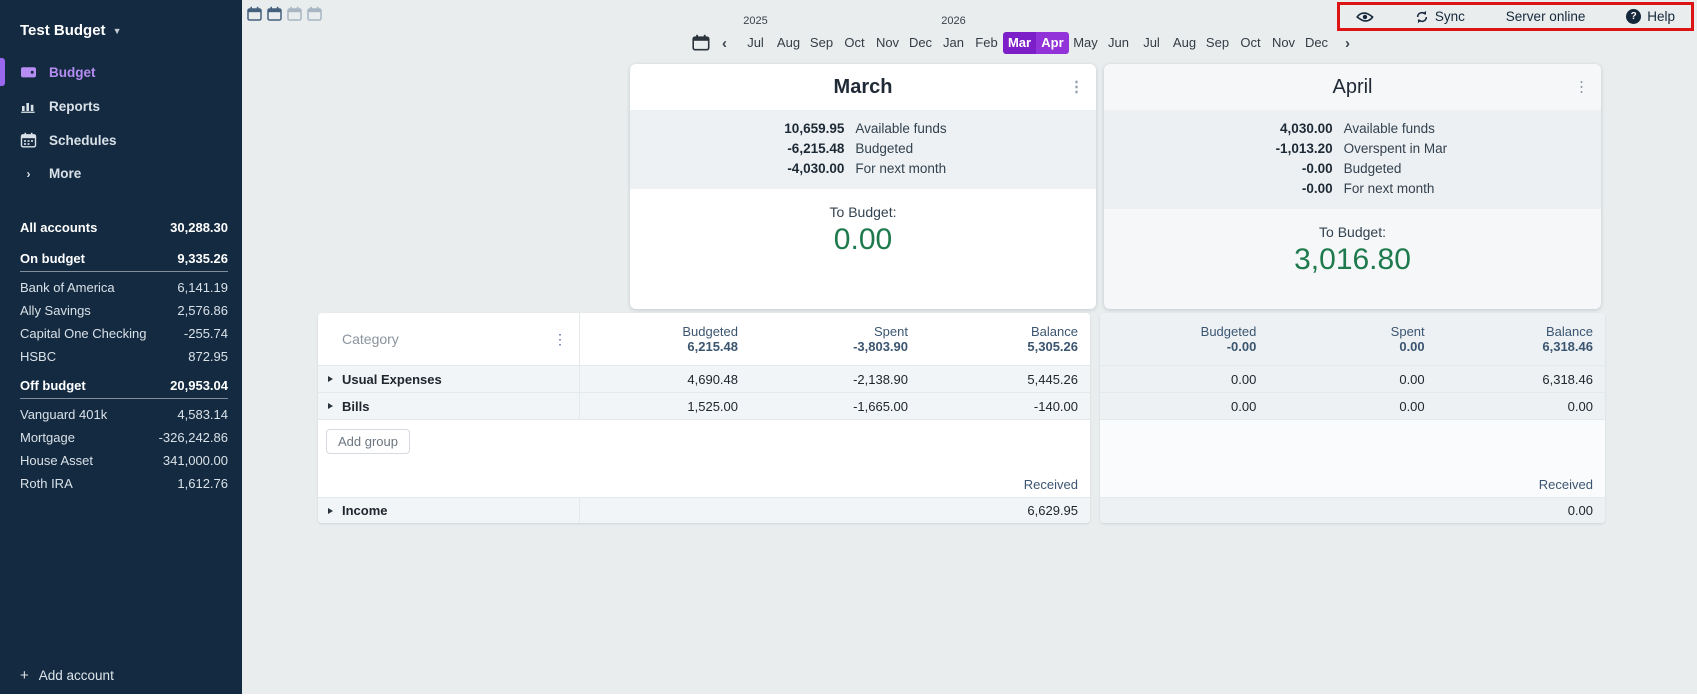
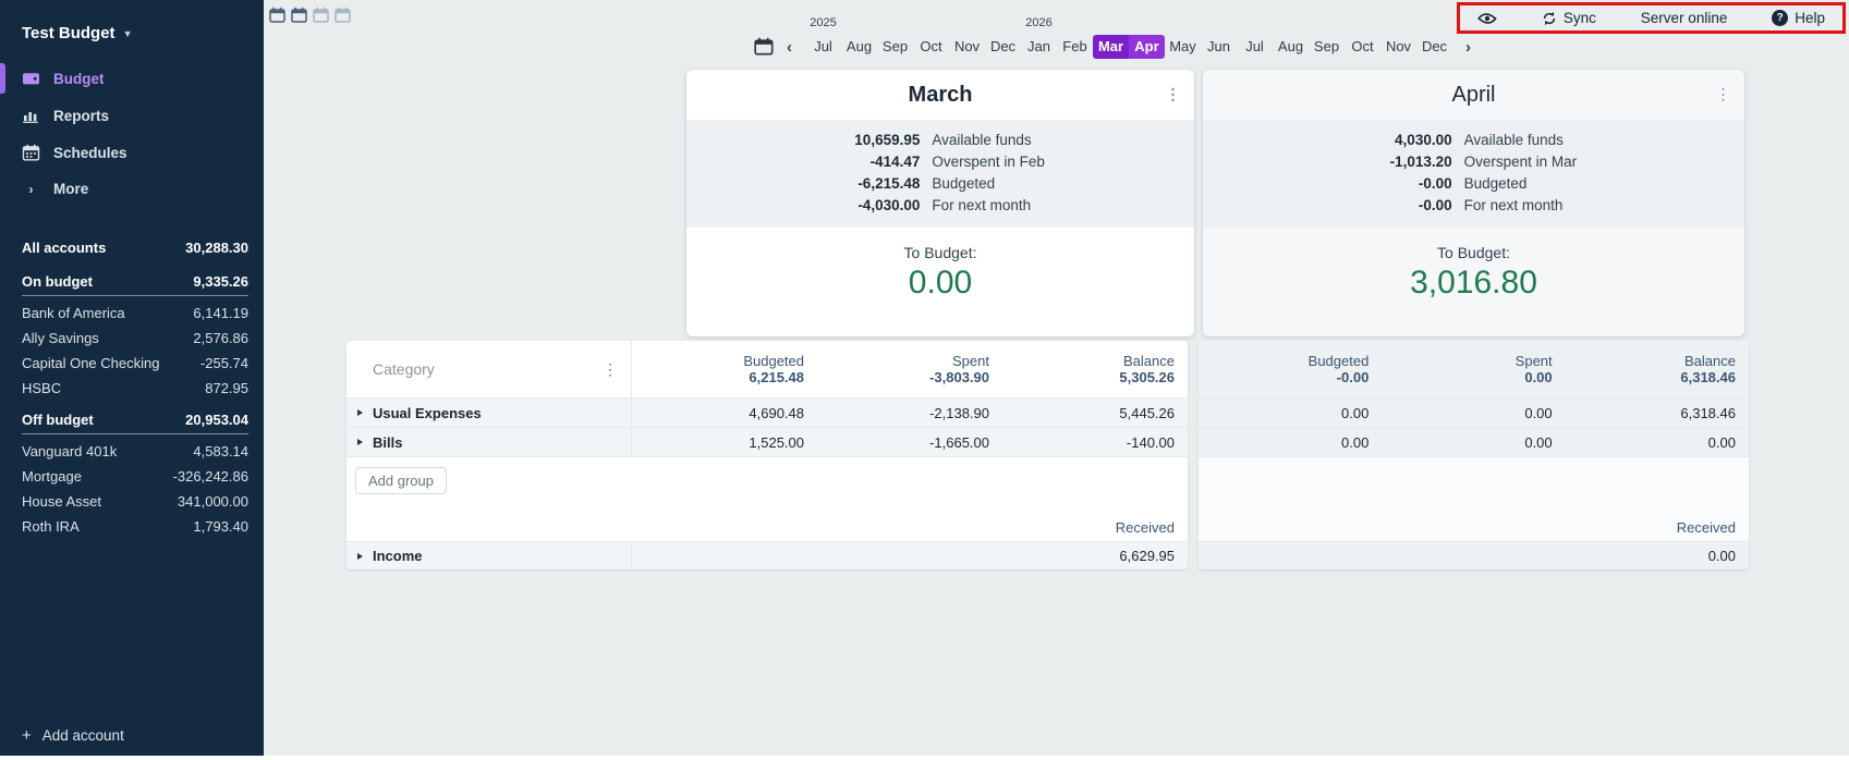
  Test Budget
  ▼
  Budget
  Reports
  Schedules
  ›
  More
  All accounts
  30,288.30
  On budget
  9,335.26
  Bank of America
  6,141.19
  Ally Savings
  2,576.86
  Capital One Checking
  -255.74
  HSBC
  872.95
  Off budget
  20,953.04
  Vanguard 401k
  4,583.14
  Mortgage
  -326,242.86
  House Asset
  341,000.00
  Roth IRA
- 1,612.76
+ 1,793.40
  +
  Add account
  ‹
  2025
  2026
  Jul
  Aug
  Sep
  Oct
  Nov
  Dec
  Jan
  Feb
  Mar
  Apr
  May
  Jun
  Jul
  Aug
  Sep
  Oct
  Nov
  Dec
  ›
  Sync
  Server online
  ?
  Help
  March
  ⋮
  10,659.95
  Available funds
+ -414.47
+ Overspent in Feb
  -6,215.48
  Budgeted
  -4,030.00
  For next month
  To Budget:
  0.00
  April
  ⋮
  4,030.00
  Available funds
  -1,013.20
  Overspent in Mar
  -0.00
  Budgeted
  -0.00
  For next month
  To Budget:
  3,016.80
  Category
  ⋮
  Budgeted
  6,215.48
  Spent
  -3,803.90
  Balance
  5,305.26
  Usual Expenses
  4,690.48
  -2,138.90
  5,445.26
  Bills
  1,525.00
  -1,665.00
  -140.00
  Add group
  Received
  Income
  6,629.95
  Budgeted
  -0.00
  Spent
  0.00
  Balance
  6,318.46
  0.00
  0.00
  6,318.46
  0.00
  0.00
  0.00
  Received
  0.00
